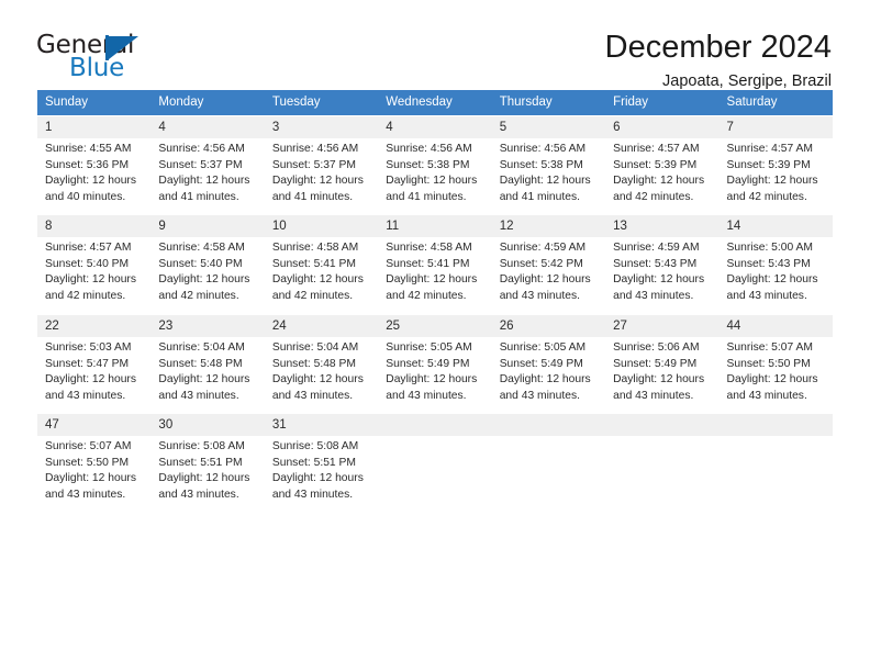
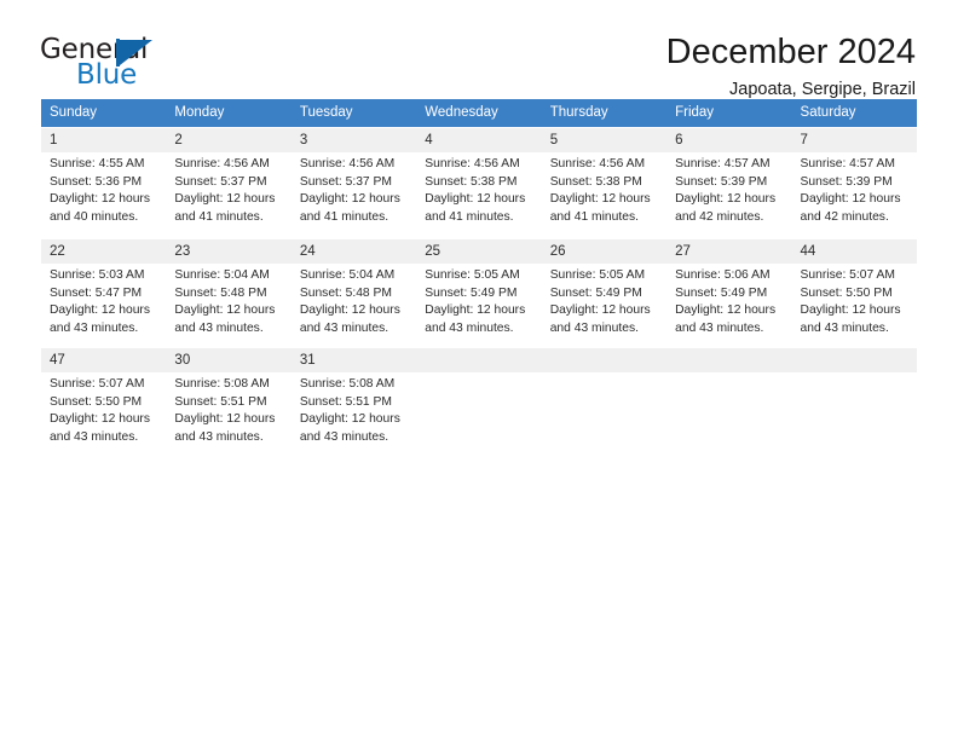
  Geneal
  Blue
  December 2024
  Japoata, Sergipe, Brazil
  Sunday	Monday	Tuesday	Wednesday	Thursday	Friday	Saturday
- 1Sunrise: 4:55 AMSunset: 5:36 PMDaylight: 12 hoursand 40 minutes.	4Sunrise: 4:56 AMSunset: 5:37 PMDaylight: 12 hoursand 41 minutes.	3Sunrise: 4:56 AMSunset: 5:37 PMDaylight: 12 hoursand 41 minutes.	4Sunrise: 4:56 AMSunset: 5:38 PMDaylight: 12 hoursand 41 minutes.	5Sunrise: 4:56 AMSunset: 5:38 PMDaylight: 12 hoursand 41 minutes.	6Sunrise: 4:57 AMSunset: 5:39 PMDaylight: 12 hoursand 42 minutes.	7Sunrise: 4:57 AMSunset: 5:39 PMDaylight: 12 hoursand 42 minutes.
+ 1Sunrise: 4:55 AMSunset: 5:36 PMDaylight: 12 hoursand 40 minutes.	2Sunrise: 4:56 AMSunset: 5:37 PMDaylight: 12 hoursand 41 minutes.	3Sunrise: 4:56 AMSunset: 5:37 PMDaylight: 12 hoursand 41 minutes.	4Sunrise: 4:56 AMSunset: 5:38 PMDaylight: 12 hoursand 41 minutes.	5Sunrise: 4:56 AMSunset: 5:38 PMDaylight: 12 hoursand 41 minutes.	6Sunrise: 4:57 AMSunset: 5:39 PMDaylight: 12 hoursand 42 minutes.	7Sunrise: 4:57 AMSunset: 5:39 PMDaylight: 12 hoursand 42 minutes.
- 8Sunrise: 4:57 AMSunset: 5:40 PMDaylight: 12 hoursand 42 minutes.	9Sunrise: 4:58 AMSunset: 5:40 PMDaylight: 12 hoursand 42 minutes.	10Sunrise: 4:58 AMSunset: 5:41 PMDaylight: 12 hoursand 42 minutes.	11Sunrise: 4:58 AMSunset: 5:41 PMDaylight: 12 hoursand 42 minutes.	12Sunrise: 4:59 AMSunset: 5:42 PMDaylight: 12 hoursand 43 minutes.	13Sunrise: 4:59 AMSunset: 5:43 PMDaylight: 12 hoursand 43 minutes.	14Sunrise: 5:00 AMSunset: 5:43 PMDaylight: 12 hoursand 43 minutes.
  22Sunrise: 5:03 AMSunset: 5:47 PMDaylight: 12 hoursand 43 minutes.	23Sunrise: 5:04 AMSunset: 5:48 PMDaylight: 12 hoursand 43 minutes.	24Sunrise: 5:04 AMSunset: 5:48 PMDaylight: 12 hoursand 43 minutes.	25Sunrise: 5:05 AMSunset: 5:49 PMDaylight: 12 hoursand 43 minutes.	26Sunrise: 5:05 AMSunset: 5:49 PMDaylight: 12 hoursand 43 minutes.	27Sunrise: 5:06 AMSunset: 5:49 PMDaylight: 12 hoursand 43 minutes.	44Sunrise: 5:07 AMSunset: 5:50 PMDaylight: 12 hoursand 43 minutes.
  47Sunrise: 5:07 AMSunset: 5:50 PMDaylight: 12 hoursand 43 minutes.	30Sunrise: 5:08 AMSunset: 5:51 PMDaylight: 12 hoursand 43 minutes.	31Sunrise: 5:08 AMSunset: 5:51 PMDaylight: 12 hoursand 43 minutes.
